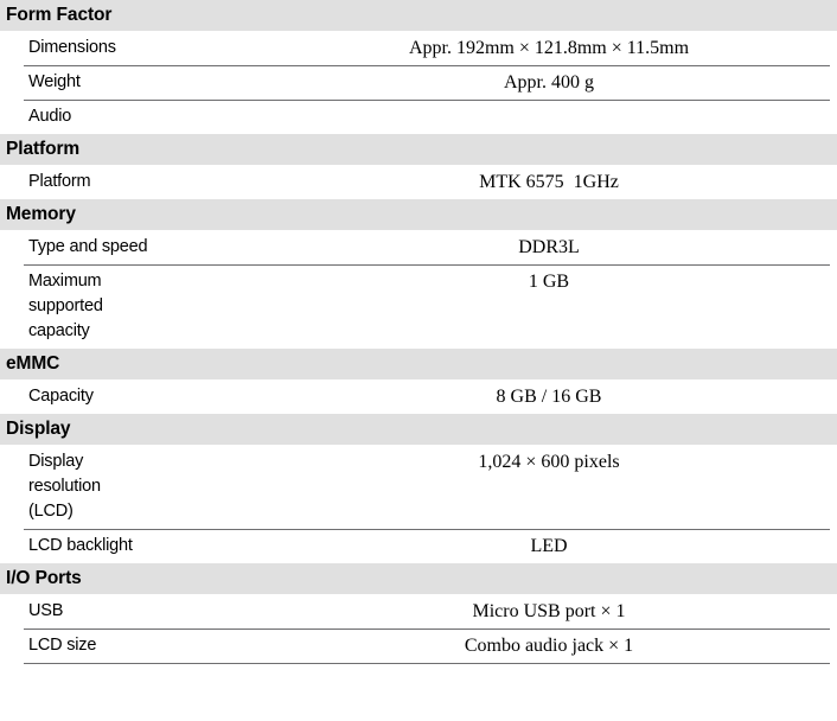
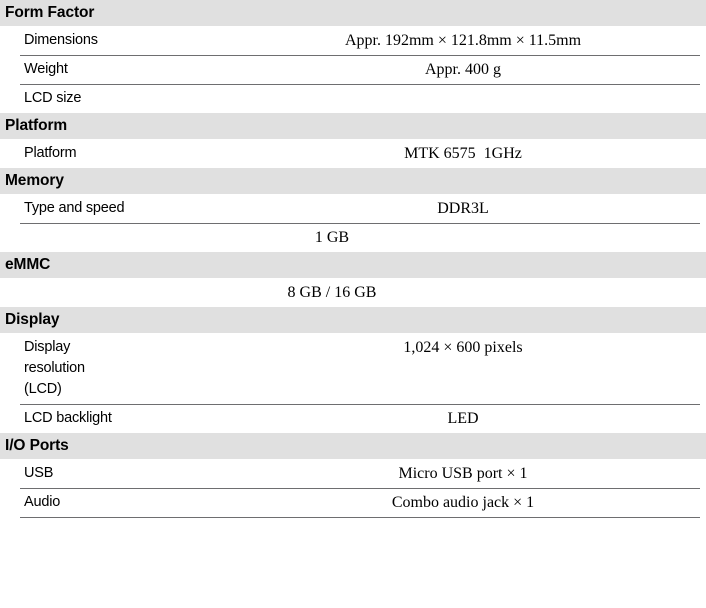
  Form Factor
  Dimensions
  Appr. 192mm × 121.8mm × 11.5mm
  Weight
  Appr. 400 g
- Audio
+ LCD size
  Platform
  Platform
  MTK 6575 1GHz
  Memory
  Type and speed
  DDR3L
- Maximum
- supported
- capacity
  1 GB
  eMMC
- Capacity
  8 GB / 16 GB
  Display
  Display
  resolution
  (LCD)
  1,024 × 600 pixels
  LCD backlight
  LED
  I/O Ports
  USB
  Micro USB port × 1
- LCD size
+ Audio
  Combo audio jack × 1
